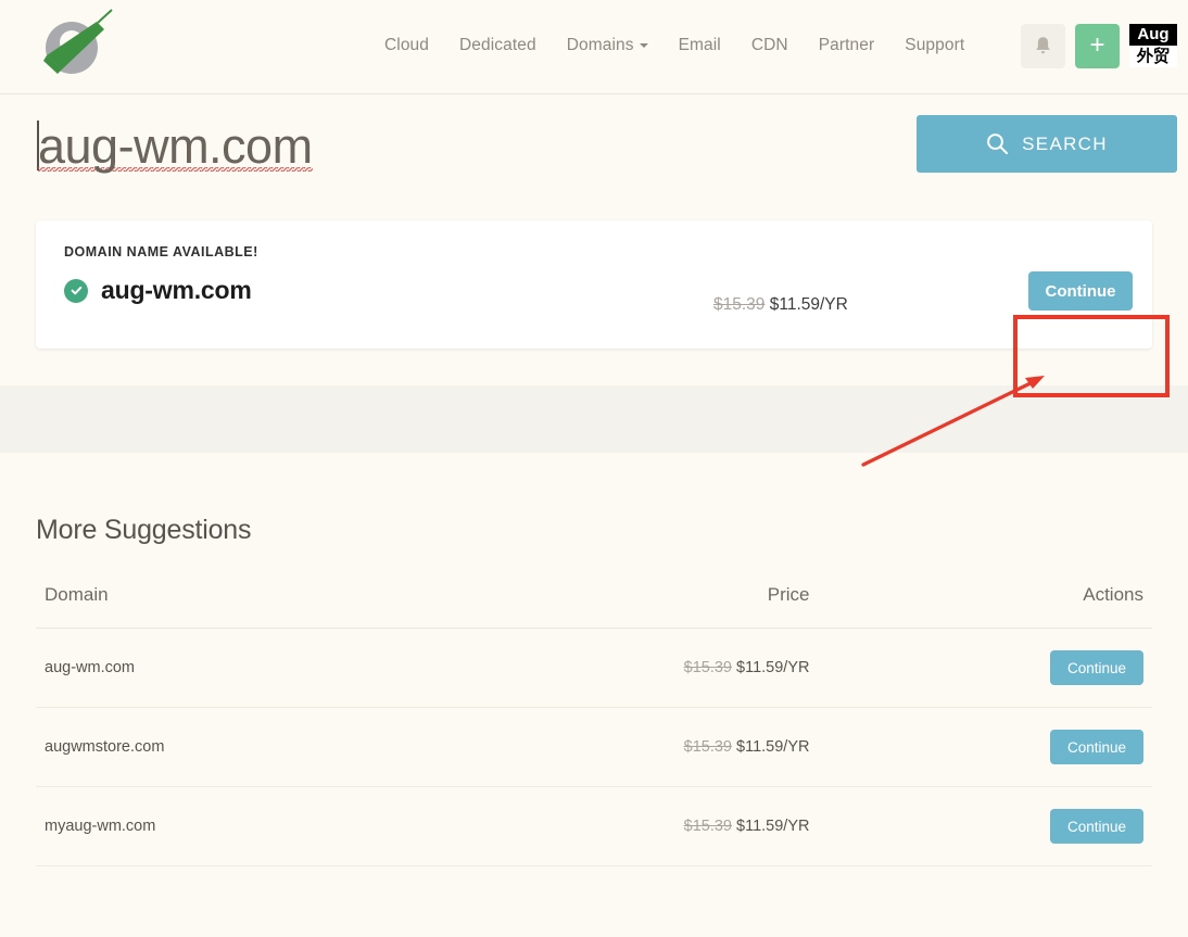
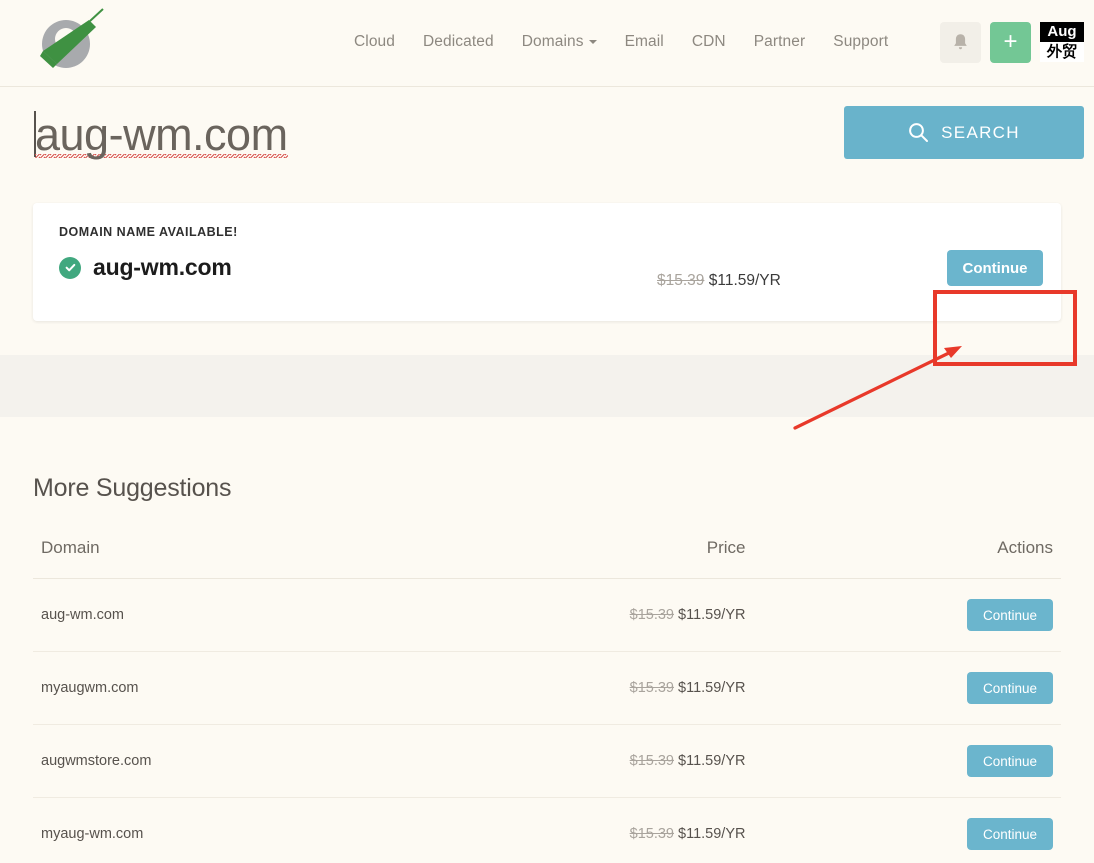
  Cloud
  Dedicated
  Domains
  Email
  CDN
  Partner
  Support
  +
  Aug
  外贸
  aug-wm.com
  SEARCH
  DOMAIN NAME AVAILABLE!
  aug-wm.com
  $15.39 $11.59/YR
  Continue
  More Suggestions
  Domain	Price	Actions
  aug-wm.com	$15.39 $11.59/YR	Continue
+ myaugwm.com	$15.39 $11.59/YR	Continue
  augwmstore.com	$15.39 $11.59/YR	Continue
  myaug-wm.com	$15.39 $11.59/YR	Continue
